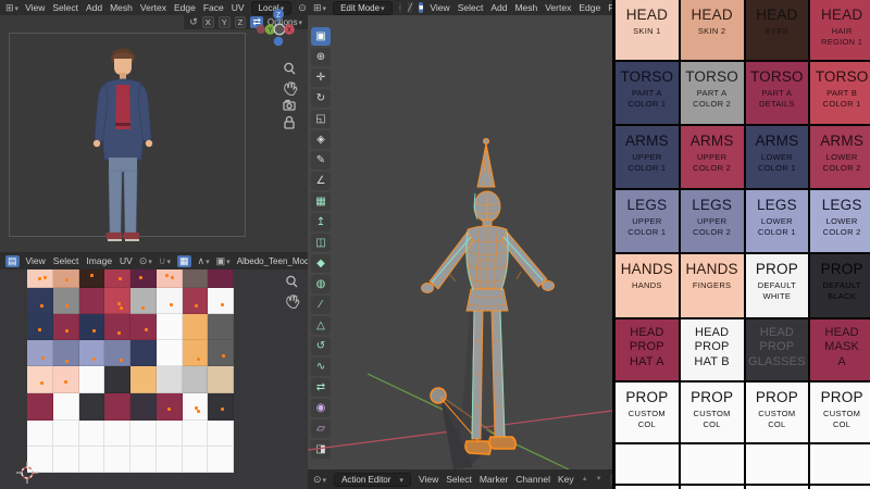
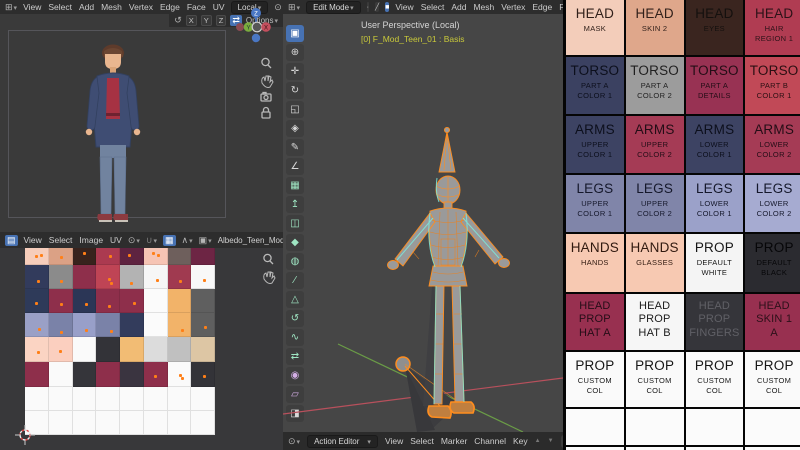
  View
  Select
  Add
  Mesh
  Vertex
  Edge
  Face
  UV
  Local
  ↺
  X
  Y
  Z
  ⇄
  Options
  ▤
  View
  Select
  Image
  UV
  ▦
  Edit Mode
  View
  Select
  Add
  Mesh
  Vertex
  Edge
  ▣
  ⊕
  ✛
  ↻
  ◱
  ◈
  ✎
  ∠
  ▦
  ↥
  ◫
  ◆
  ◍
  ∕
  △
  ↺
  ∿
  ⇄
  ◉
  ▱
+ User Perspective (Local)
+ [0] F_Mod_Teen_01 : Basis
  Action Editor
  View
  Select
  Marker
  Channel
  Key
  HEAD
- SKIN 1
+ MASK
  HEAD
  SKIN 2
  HEAD
  EYES
  HEAD
  HAIR
  REGION 1
  TORSO
  PART A
  COLOR 1
  TORSO
  PART A
  COLOR 2
  TORSO
  PART A
  DETAILS
  TORSO
  PART B
  COLOR 1
  ARMS
  UPPER
  COLOR 1
  ARMS
  UPPER
  COLOR 2
  ARMS
  LOWER
  COLOR 1
  ARMS
  LOWER
  COLOR 2
  LEGS
  UPPER
  COLOR 1
  LEGS
  UPPER
  COLOR 2
  LEGS
  LOWER
  COLOR 1
  LEGS
  LOWER
  COLOR 2
  HANDS
  HANDS
  HANDS
- FINGERS
+ GLASSES
  PROP
  DEFAULT
  WHITE
  PROP
  DEFAULT
  BLACK
  HEAD
  PROP
  HAT A
  HEAD
  PROP
  HAT B
  HEAD
  PROP
- GLASSES
+ FINGERS
  HEAD
- MASK
+ SKIN 1
  A
  PROP
  CUSTOM
  COL
  PROP
  CUSTOM
  COL
  PROP
  CUSTOM
  COL
  PROP
  CUSTOM
  COL
